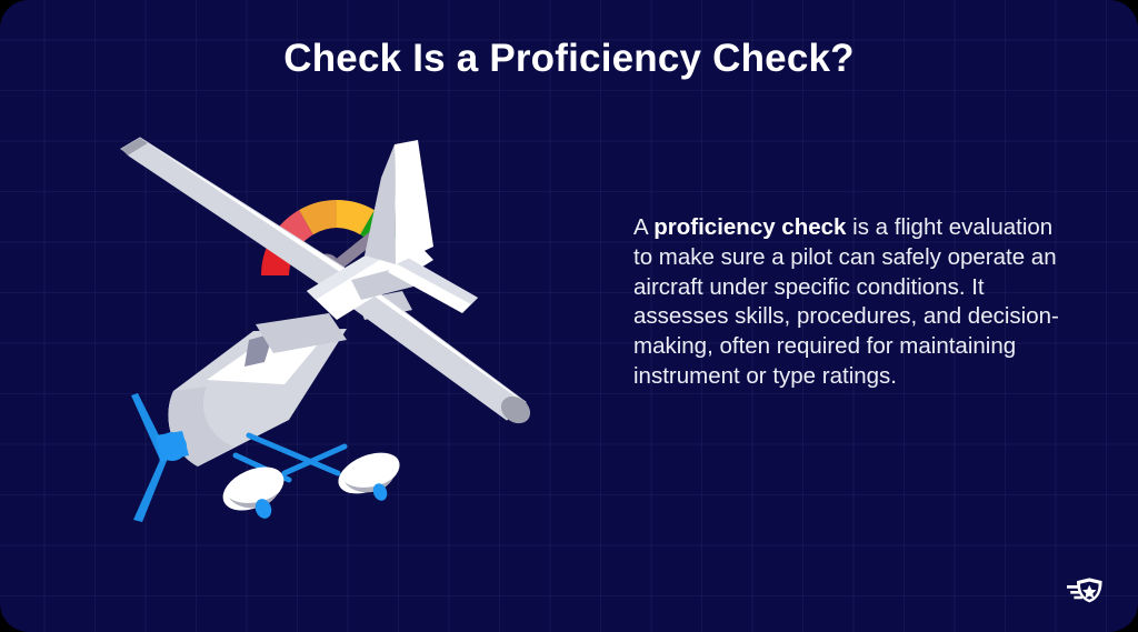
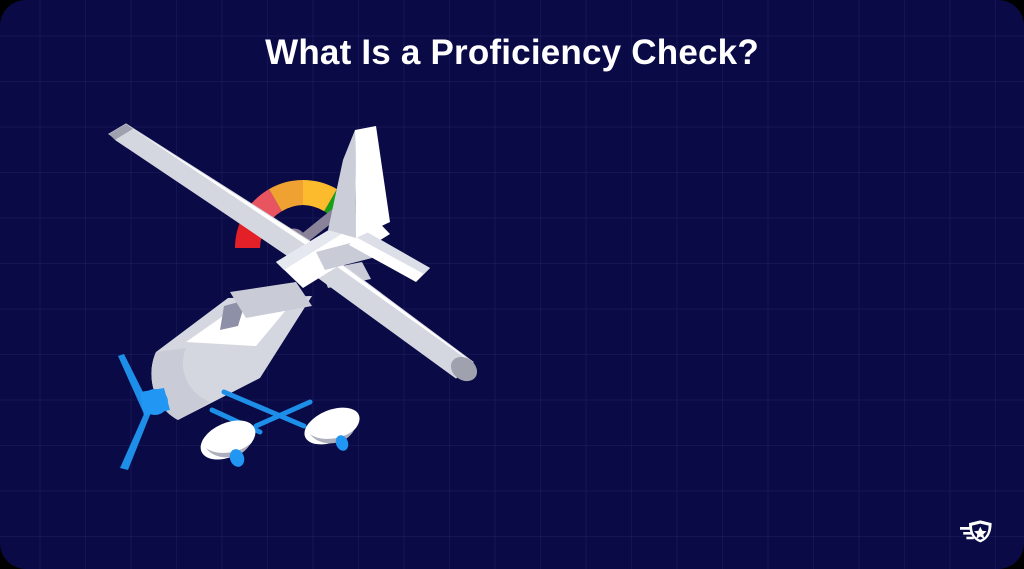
- Check Is a Proficiency Check?
+ What Is a Proficiency Check?
- A proficiency check is a flight evaluation to make sure a pilot can safely operate an aircraft under specific conditions. It assesses skills, procedures, and decision-making, often required for maintaining instrument or type ratings.
